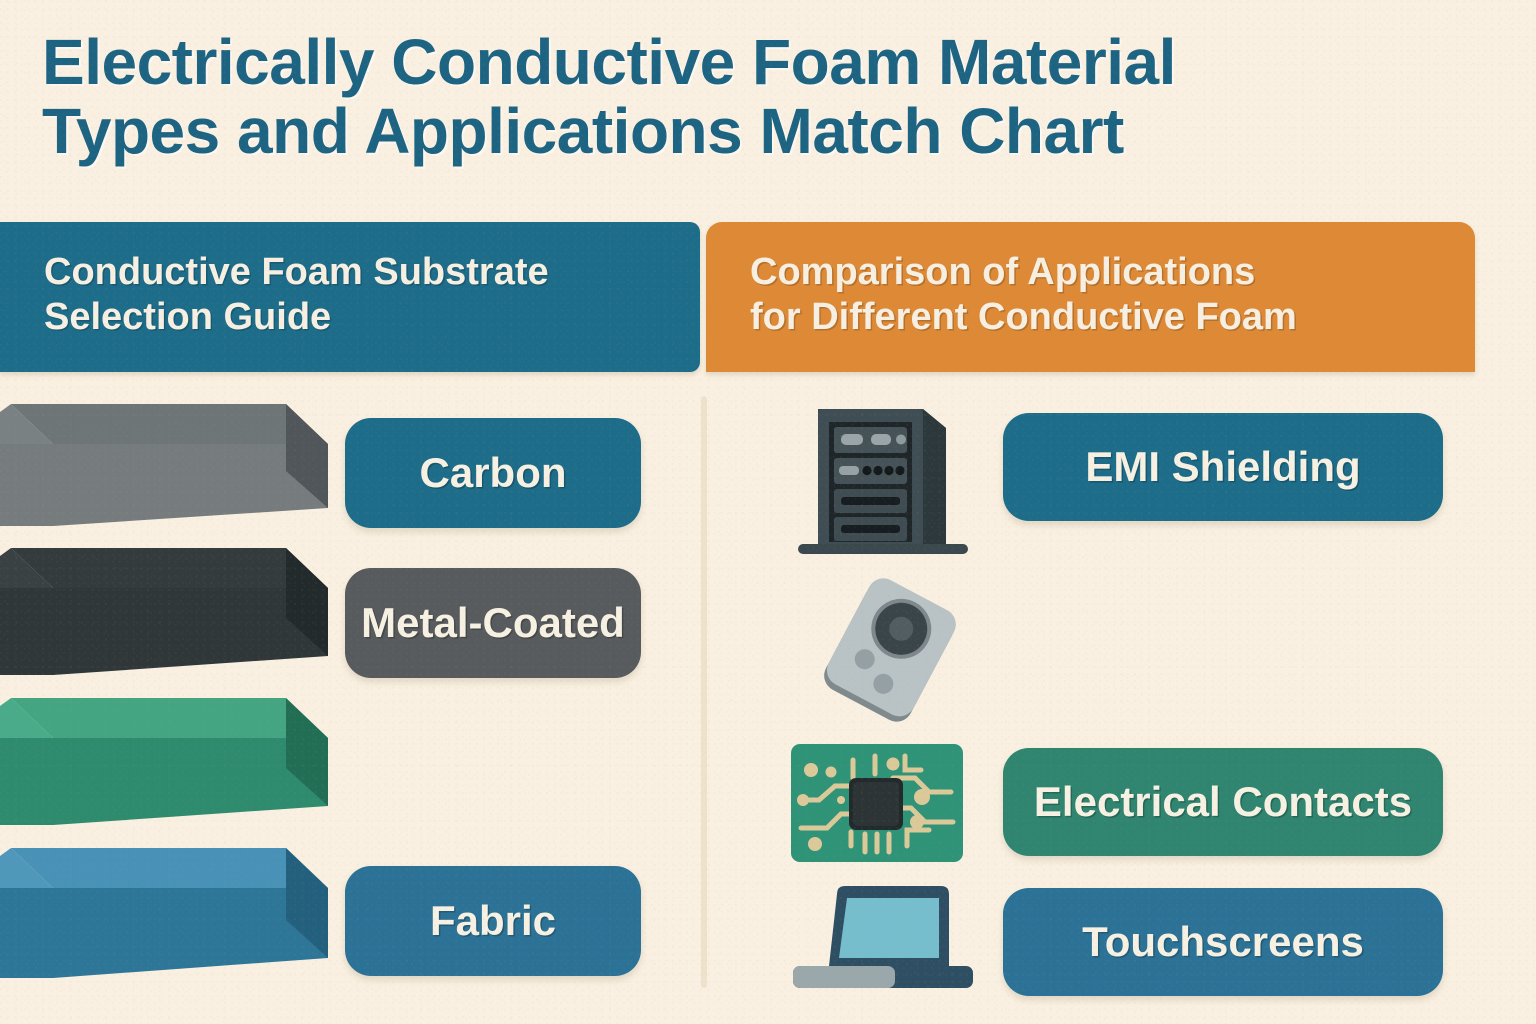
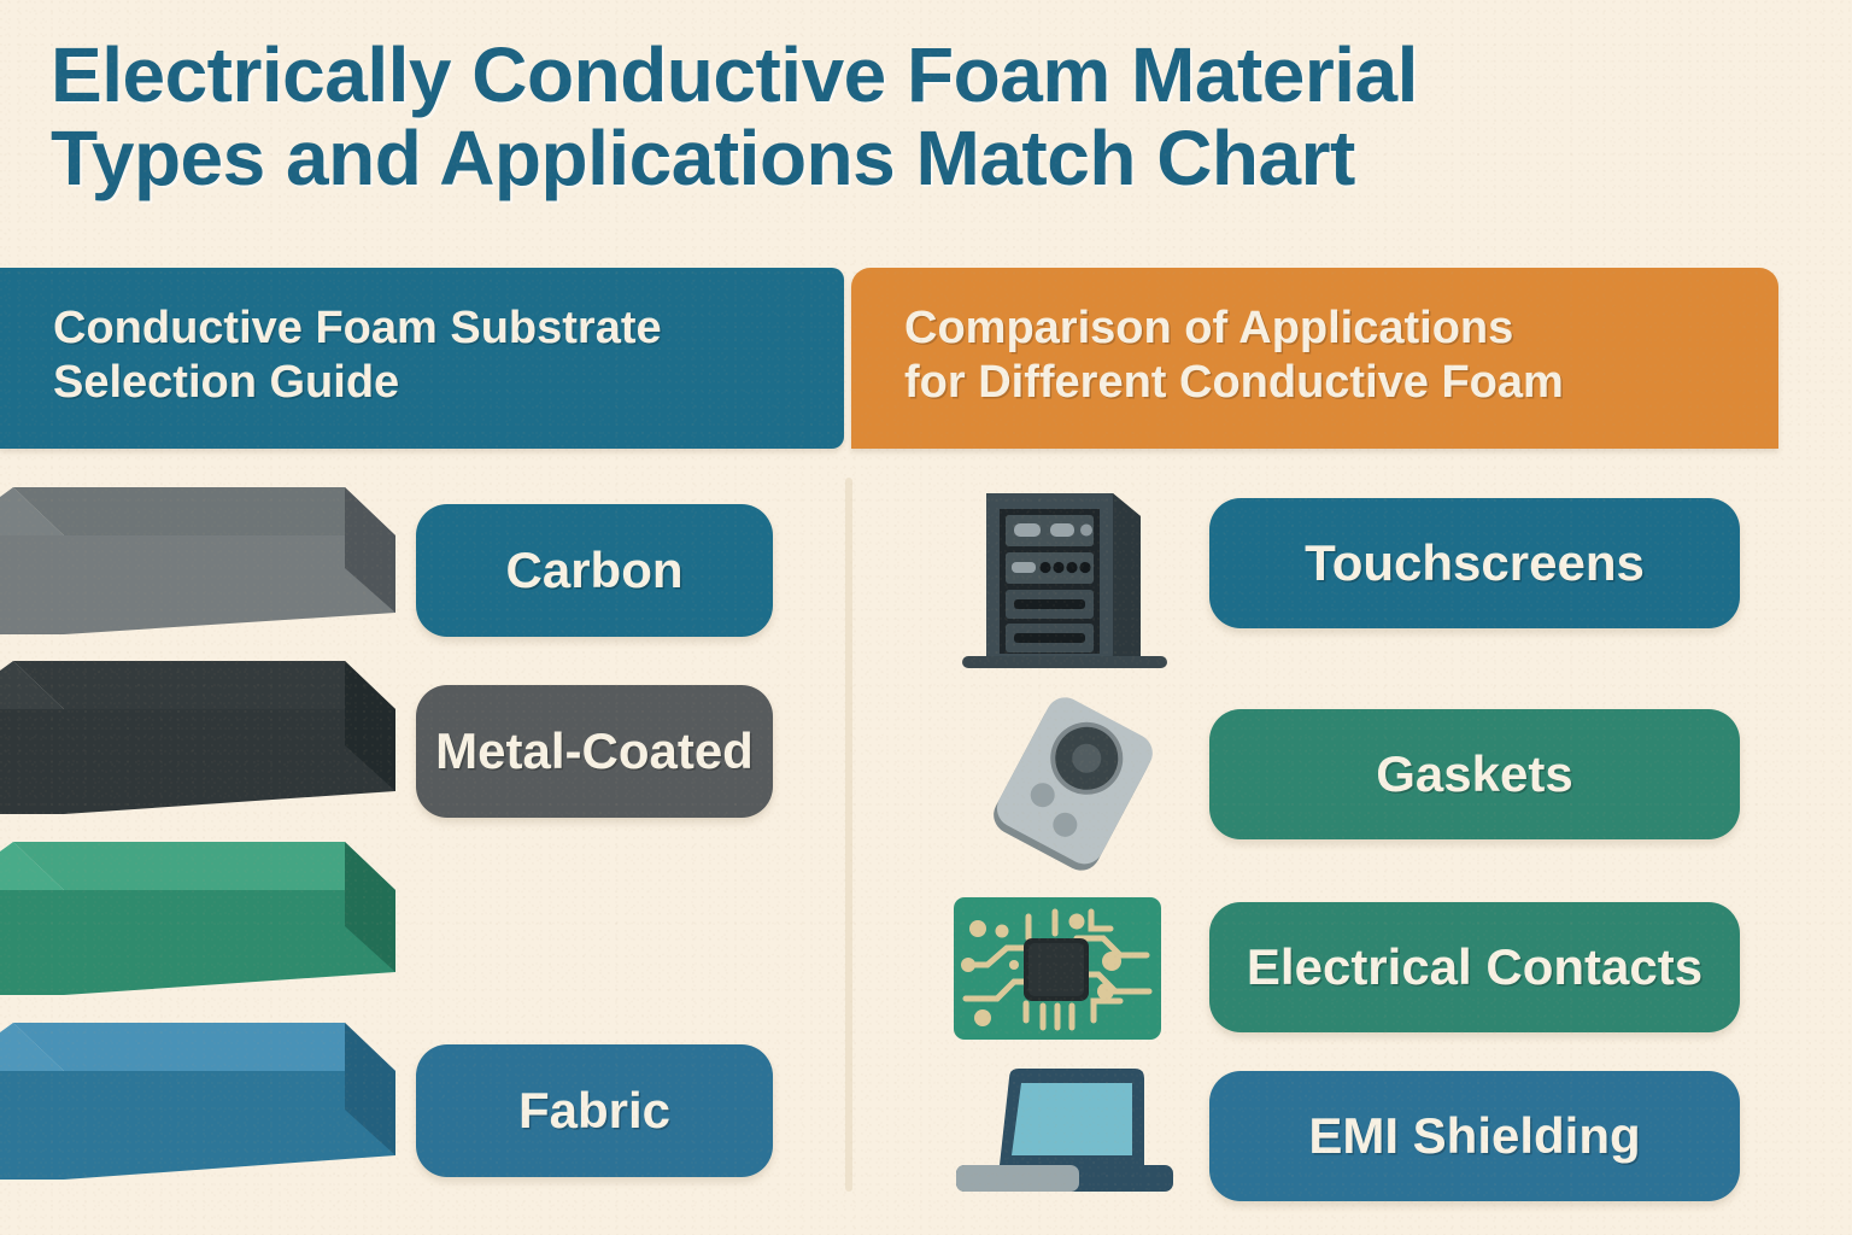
  Electrically Conductive Foam Material
  Types and Applications Match Chart
  Conductive Foam Substrate
  Selection Guide
  Comparison of Applications
  for Different Conductive Foam
  Carbon
  Metal-Coated
  Fabric
- EMI Shielding
+ Touchscreens
+ Gaskets
  Electrical Contacts
- Touchscreens
+ EMI Shielding
